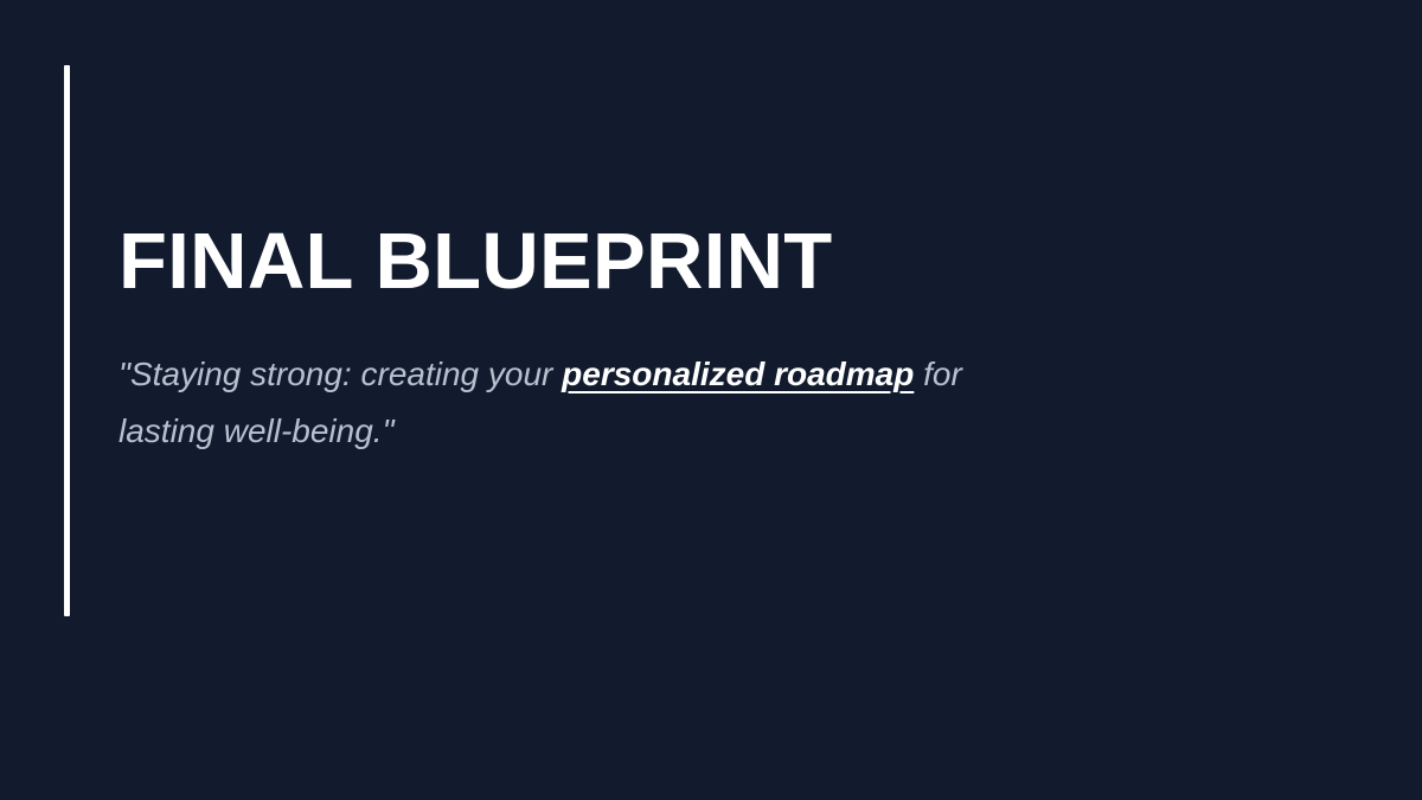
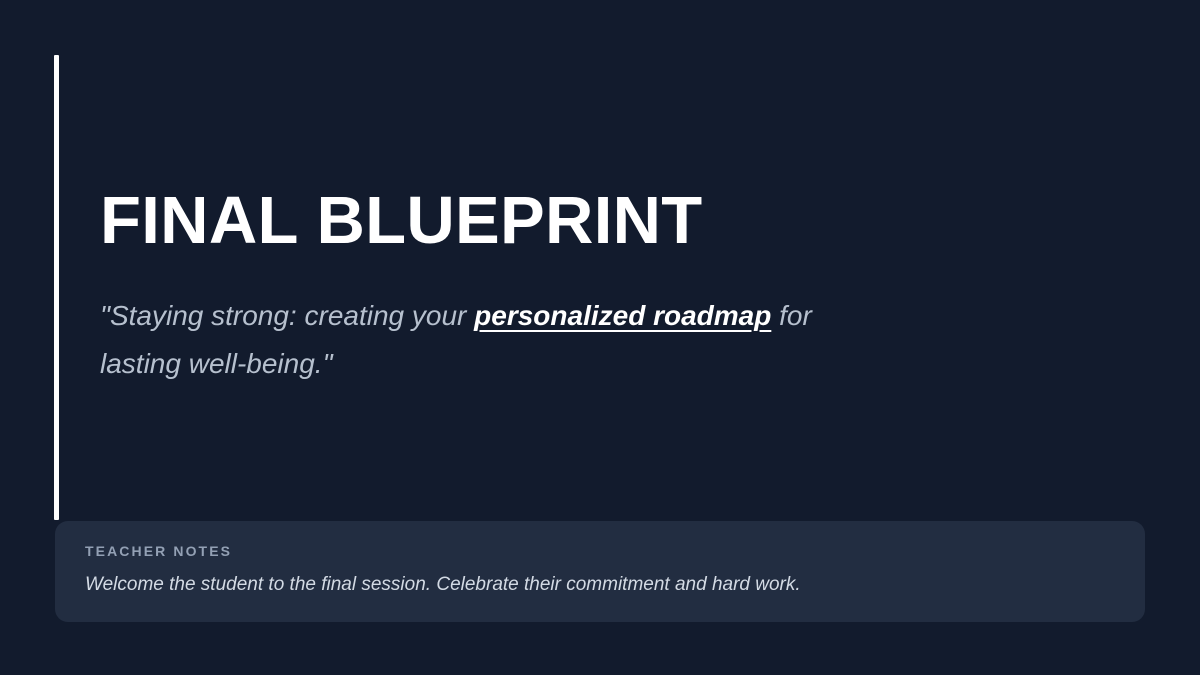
  FINAL BLUEPRINT
  "Staying strong: creating your personalized roadmap for lasting well-being."
+ TEACHER NOTES
+ Welcome the student to the final session. Celebrate their commitment and hard work.
